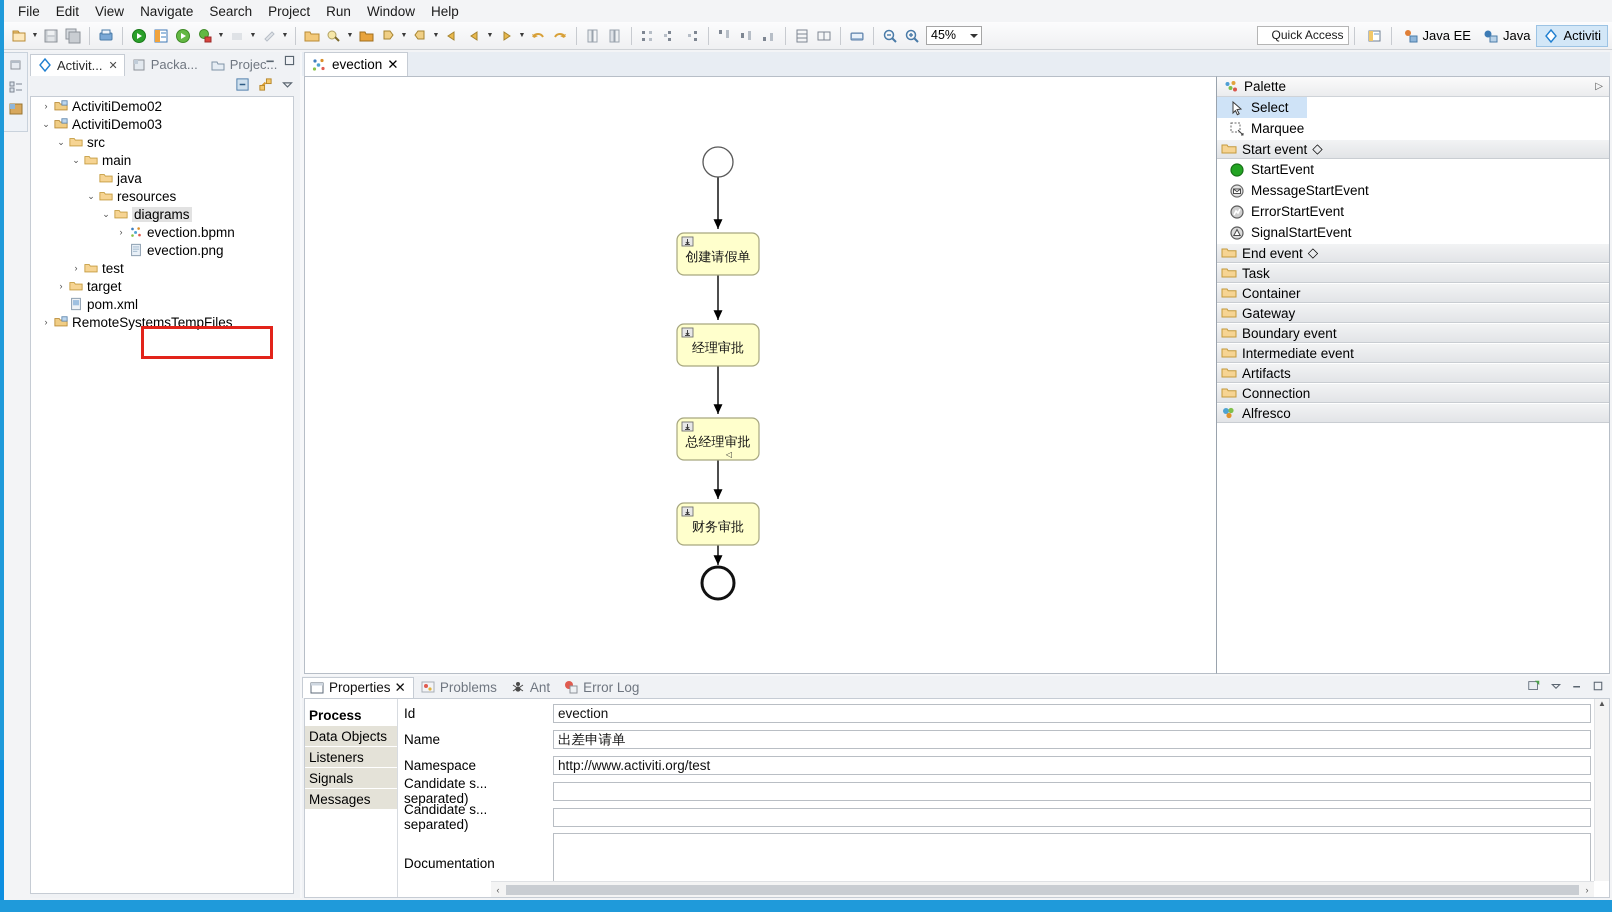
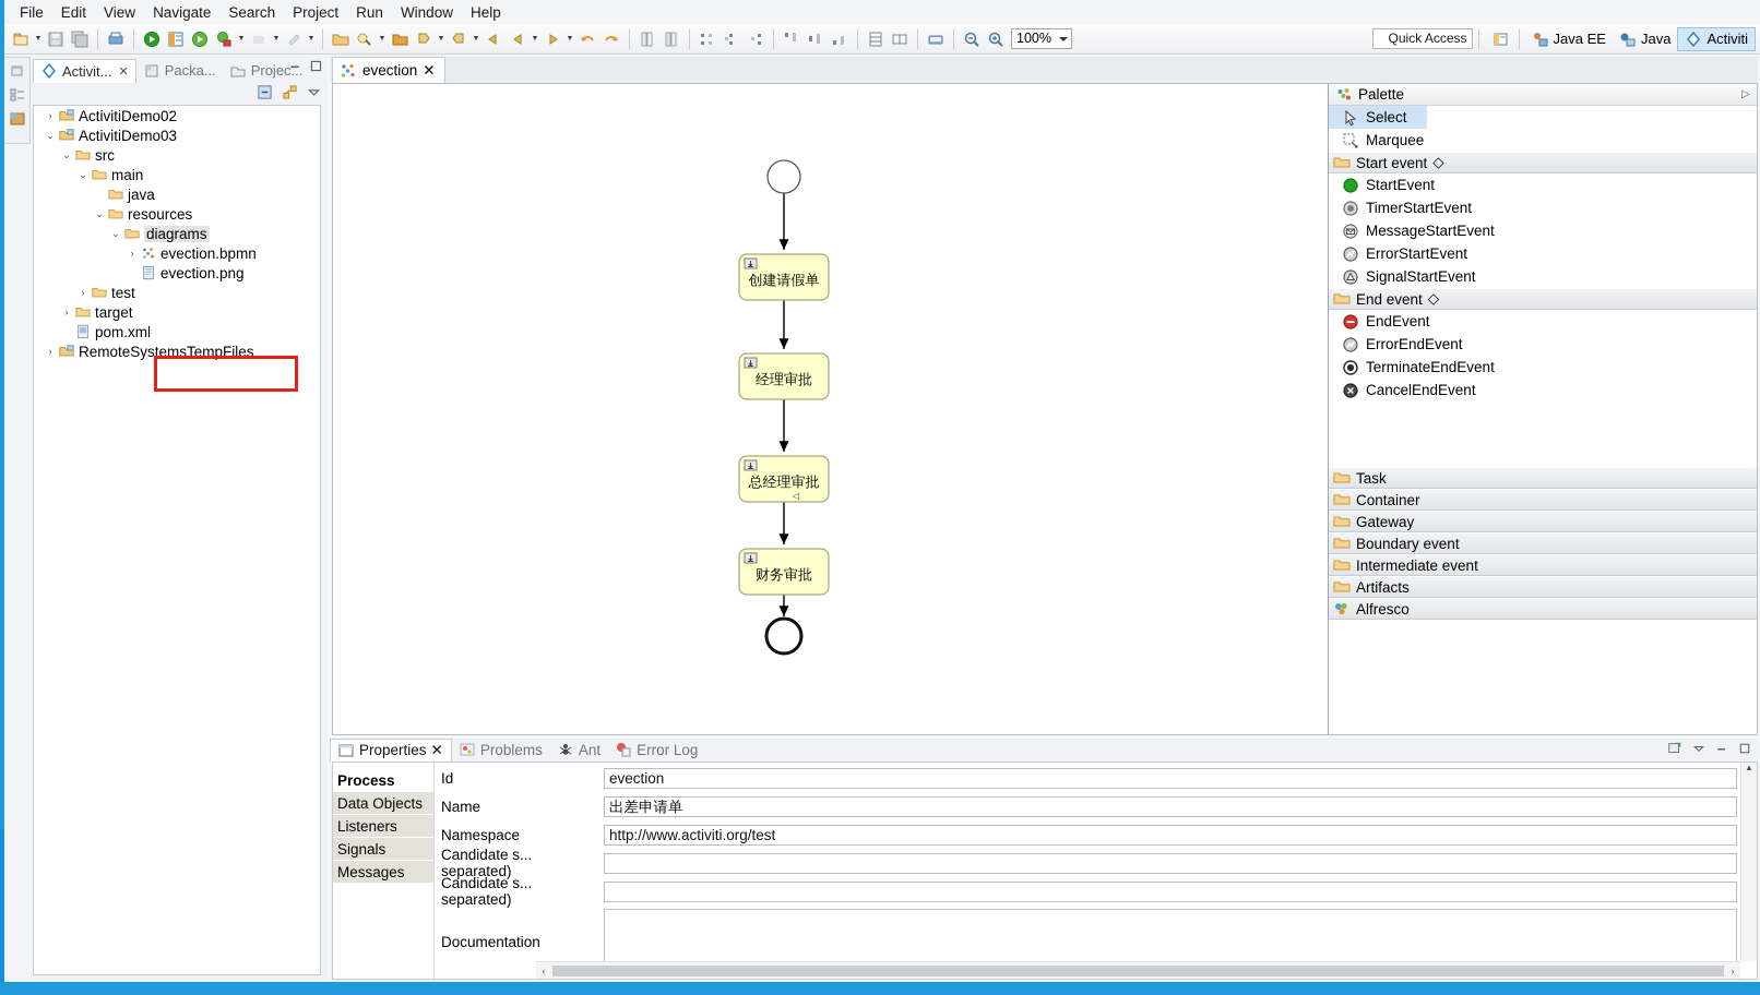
  File
  Edit
  View
  Navigate
  Search
  Project
  Run
  Window
  Help
- 45%
+ 100%
  Quick Access
  Java EE
  Java
  Activiti
  Activit...
  ✕
  Packa...
  Projec...
  ›
  ActivitiDemo02
  ⌄
  ActivitiDemo03
  ⌄
  src
  ⌄
  main
  java
  ⌄
  resources
  ⌄
  diagrams
  ›
  evection.bpmn
  evection.png
  ›
  test
  ›
  target
  pom.xml
  ›
  RemoteSystemsTempFiles
  evection
  ✕
  创建请假单
  经理审批
  总经理审批
  ◁
  财务审批
  Palette
  ▷
  Select
  Marquee
  Start event
  ◇
  StartEvent
+ TimerStartEvent
  MessageStartEvent
  ErrorStartEvent
  SignalStartEvent
  End event
  ◇
+ EndEvent
+ ErrorEndEvent
+ TerminateEndEvent
+ CancelEndEvent
  Task
  Container
  Gateway
  Boundary event
  Intermediate event
  Artifacts
- Connection
  Alfresco
  Properties
  ✕
  Problems
  Ant
  Error Log
  Process
  Data Objects
  Listeners
  Signals
  Messages
  Id
  evection
  Name
  出差申请单
  Namespace
  http://www.activiti.org/test
  Candidate s... separated)
  Candidate s... separated)
  Documentation
  ▲
  ‹
  ›
